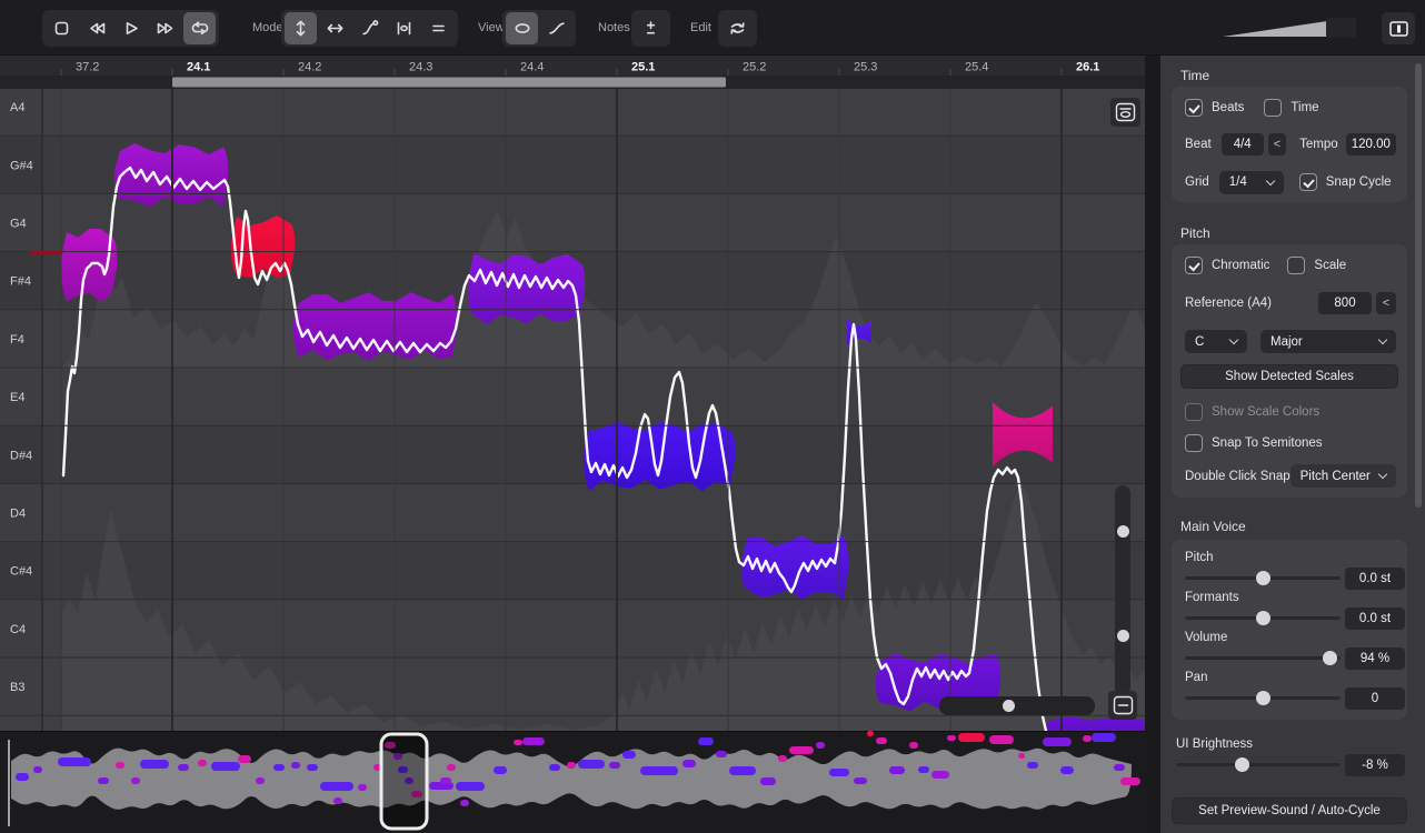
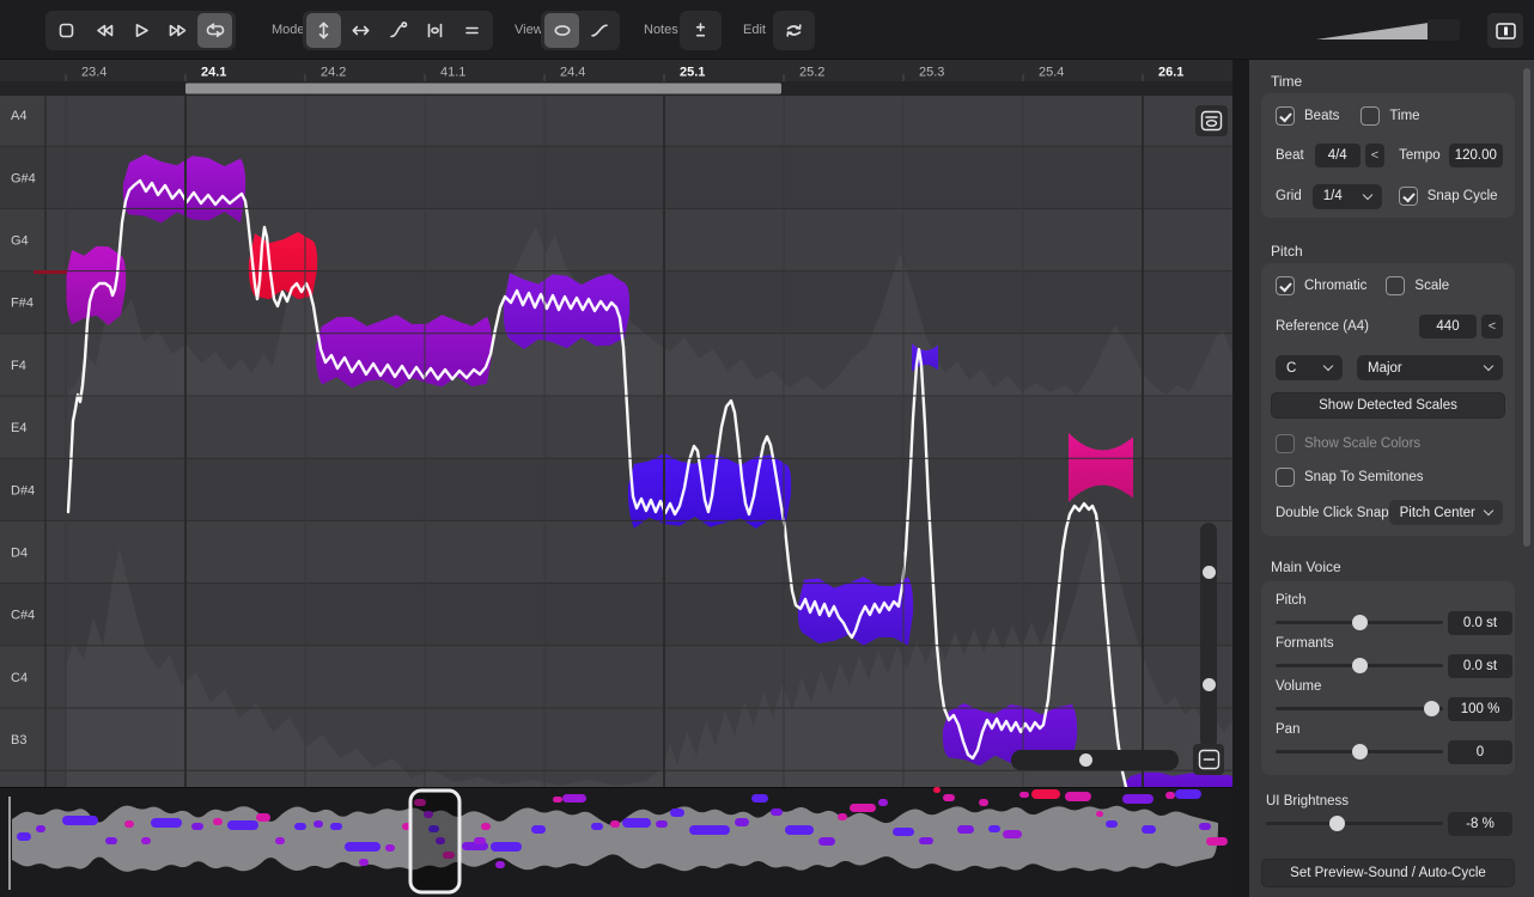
  Mode
  View
  Notes
  Edit
  A4
  G#4
  G4
  F#4
  F4
  E4
  D#4
  D4
  C#4
  C4
  B3
- 37.2
+ 23.4
  24.1
  24.2
- 24.3
+ 41.1
  24.4
  25.1
  25.2
  25.3
  25.4
  26.1
  Time
  Beats
  Time
  Beat
  4/4
  <
  Tempo
  120.00
  Grid
  1/4
  Snap Cycle
  Pitch
  Chromatic
  Scale
  Reference (A4)
- 800
+ 440
  <
  C
  Major
  Show Detected Scales
  Show Scale Colors
  Snap To Semitones
  Double Click Snap
  Pitch Center
  Main Voice
  Pitch
  0.0 st
  Formants
  0.0 st
  Volume
- 94 %
+ 100 %
  Pan
  0
  UI Brightness
  -8 %
  Set Preview-Sound / Auto-Cycle
